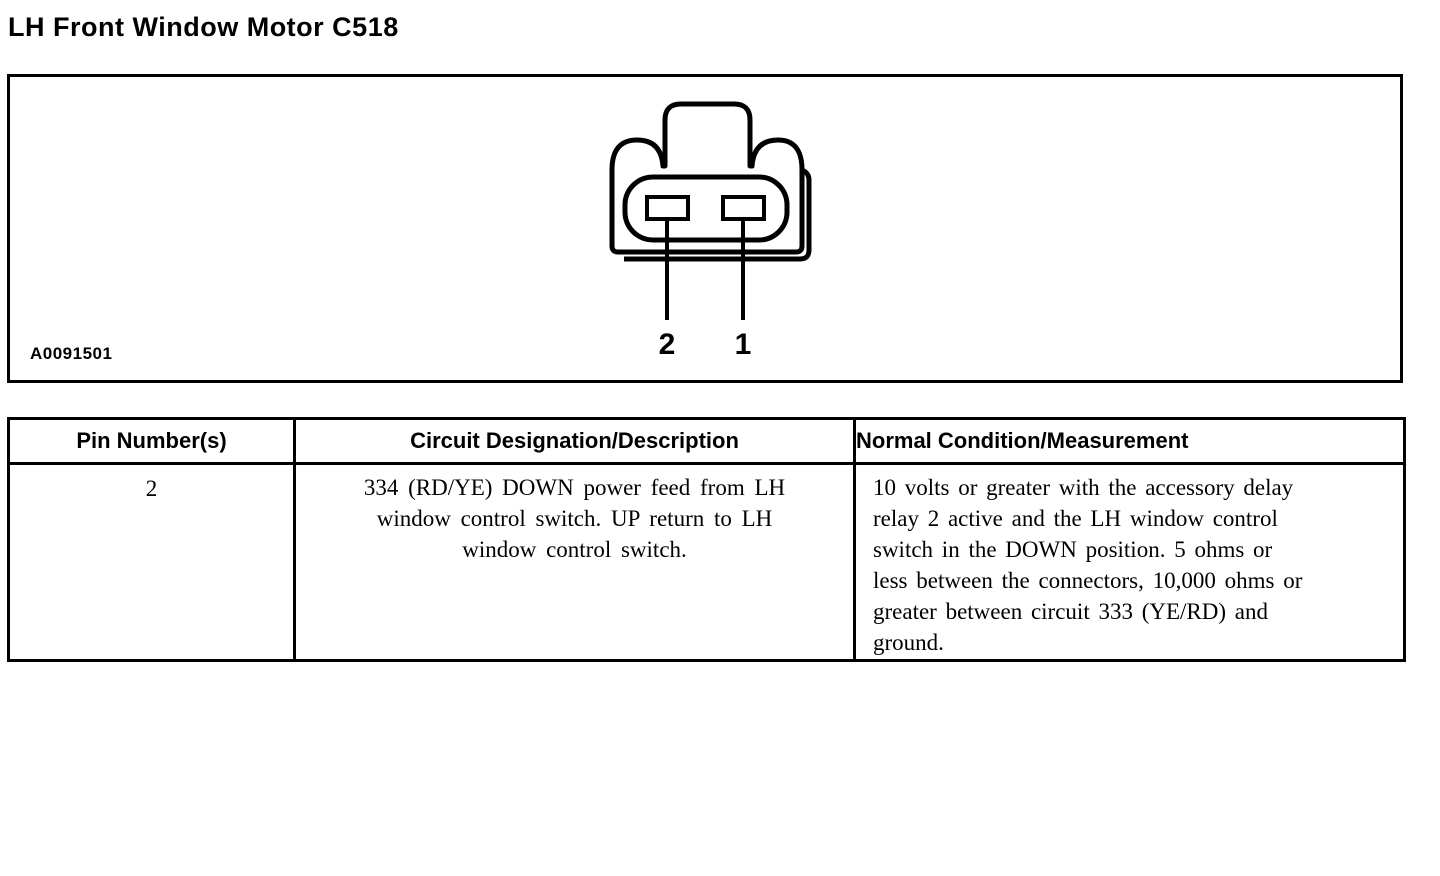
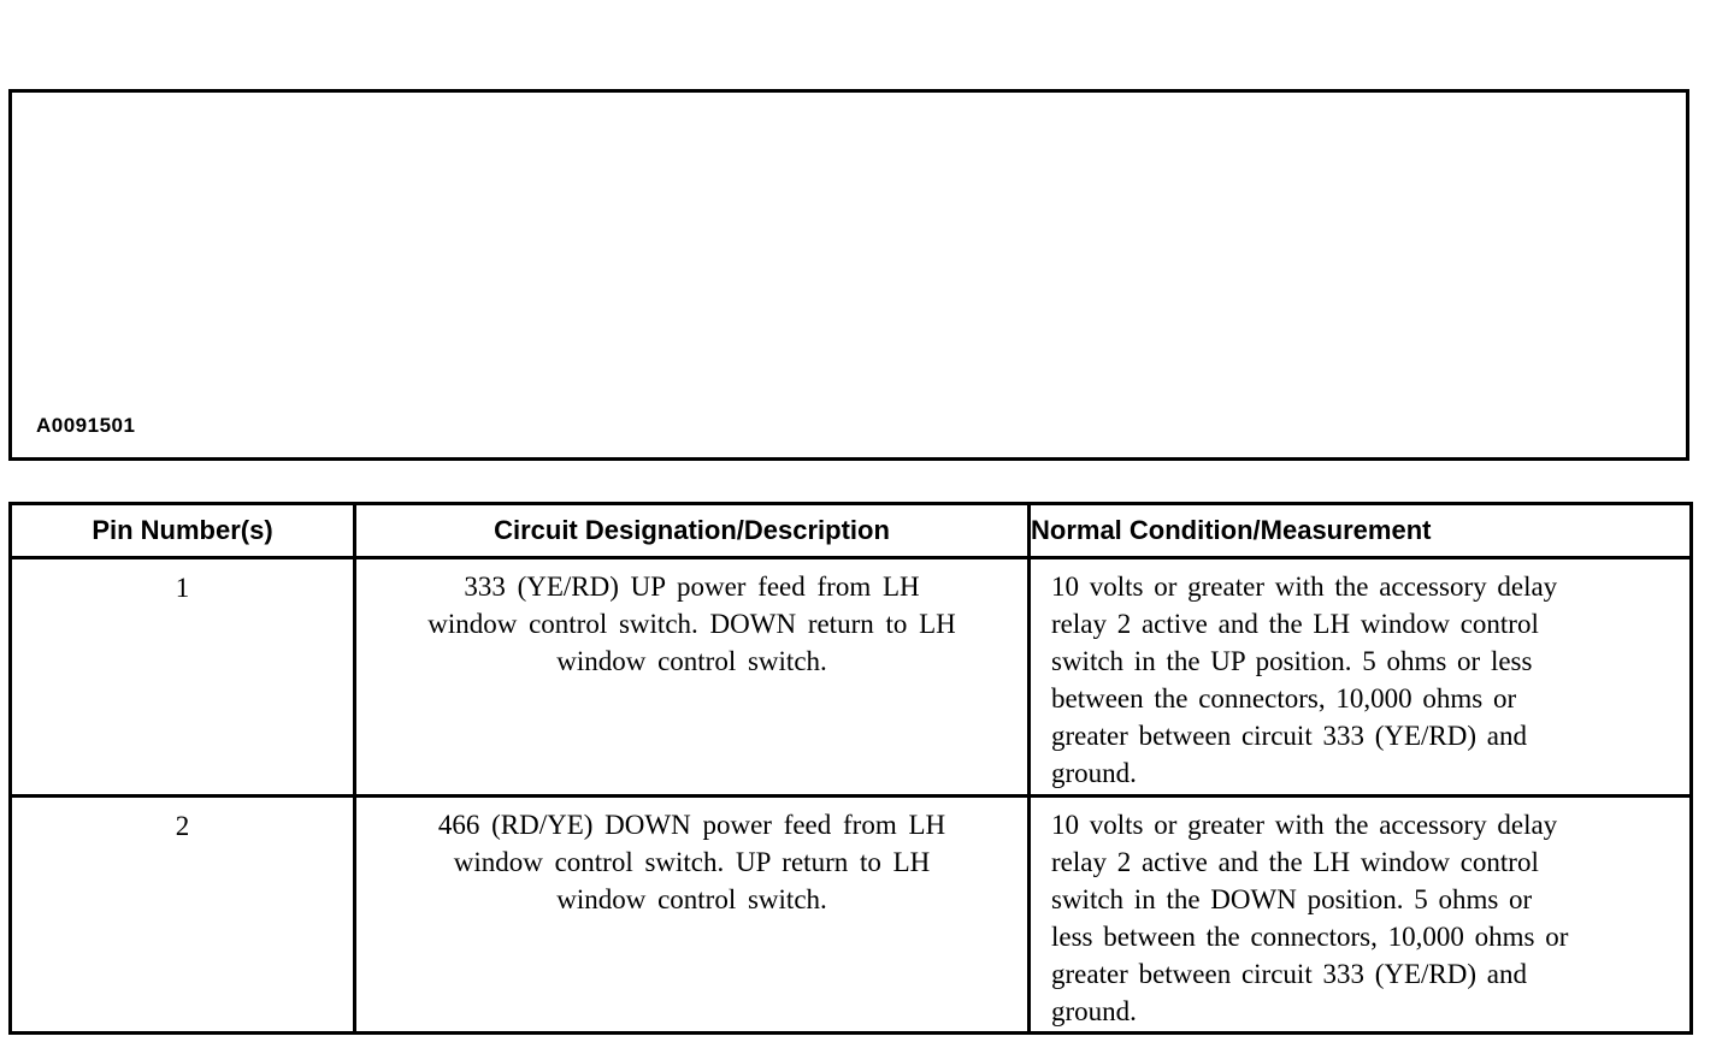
- LH Front Window Motor C518
- 2
- 1
  A0091501
  Pin Number(s)	Circuit Designation/Description	Normal Condition/Measurement
+ 1	333 (YE/RD) UP power feed from LH window control switch. DOWN return to LH window control switch.	10 volts or greater with the accessory delay relay 2 active and the LH window control switch in the UP position. 5 ohms or less between the connectors, 10,000 ohms or greater between circuit 333 (YE/RD) and ground.
- 2	334 (RD/YE) DOWN power feed from LH window control switch. UP return to LH window control switch.	10 volts or greater with the accessory delay relay 2 active and the LH window control switch in the DOWN position. 5 ohms or less between the connectors, 10,000 ohms or greater between circuit 333 (YE/RD) and ground.
+ 2	466 (RD/YE) DOWN power feed from LH window control switch. UP return to LH window control switch.	10 volts or greater with the accessory delay relay 2 active and the LH window control switch in the DOWN position. 5 ohms or less between the connectors, 10,000 ohms or greater between circuit 333 (YE/RD) and ground.
